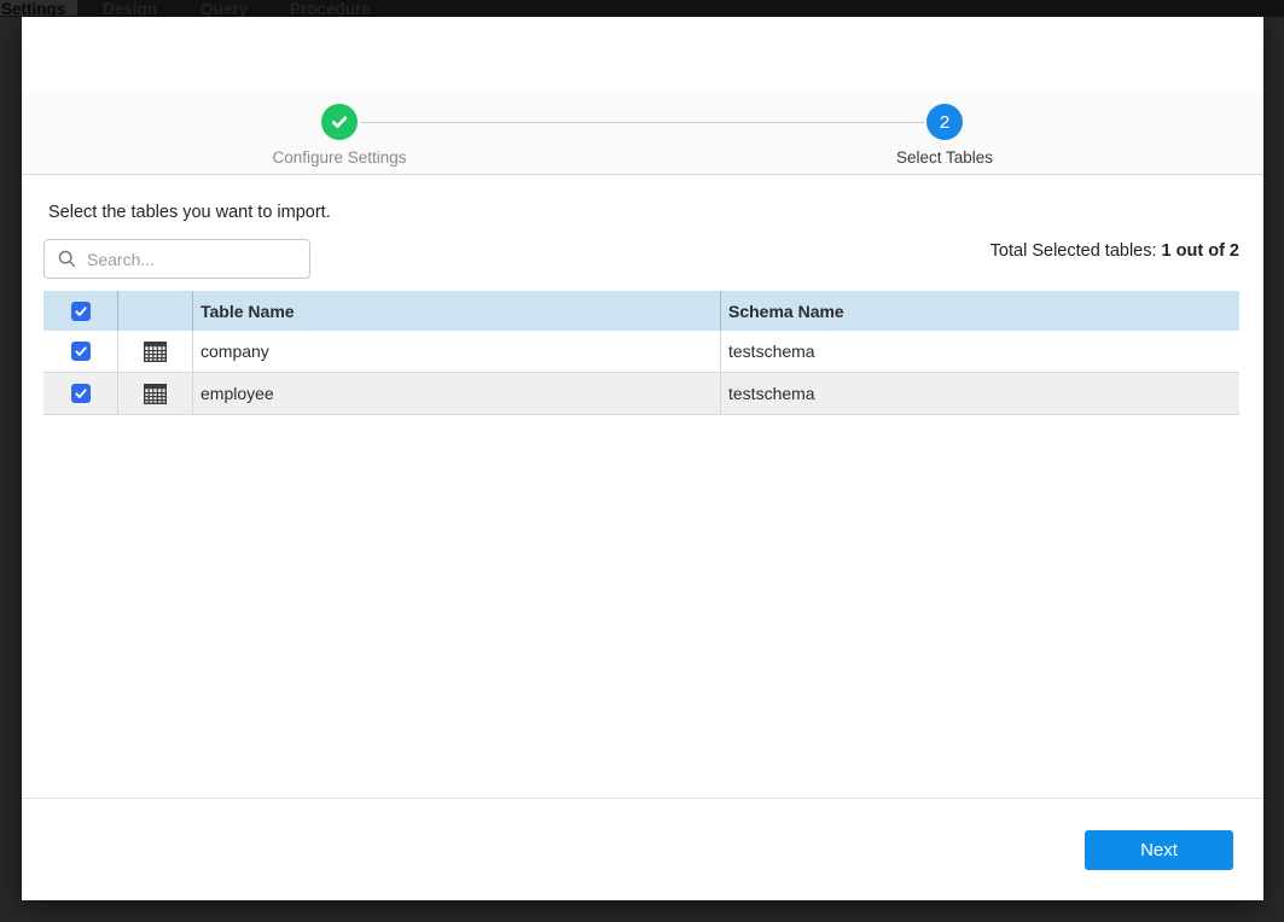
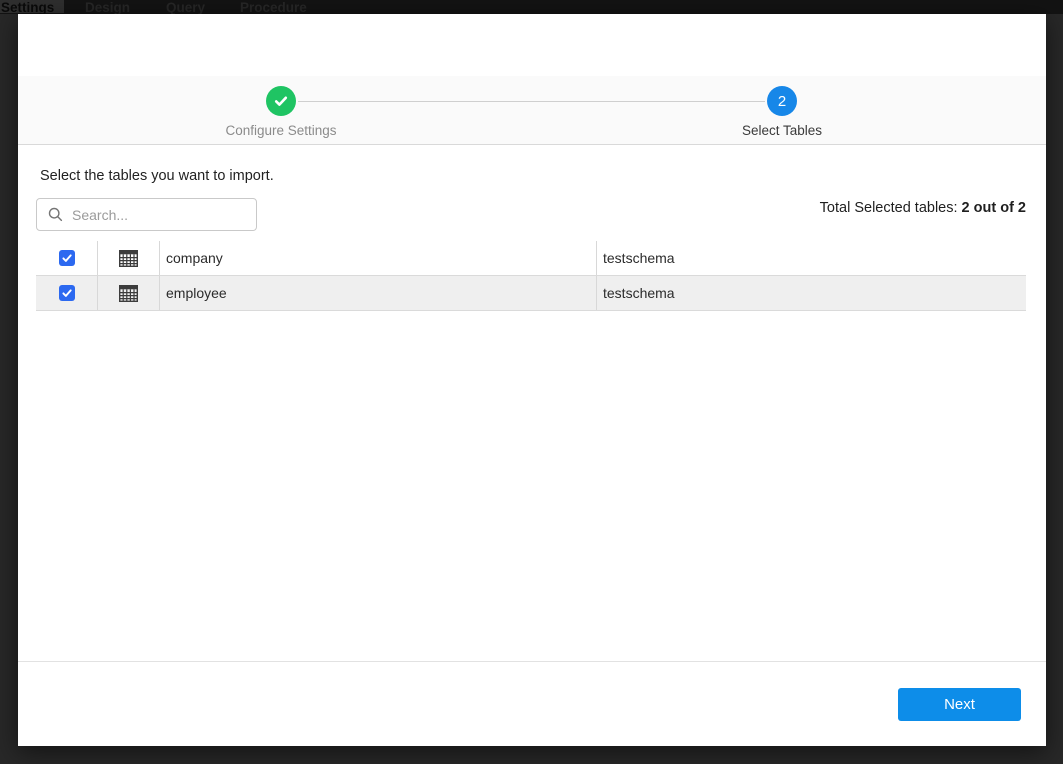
  Settings
  Design
  Query
  Procedure
  2
  Configure Settings
  Select Tables
  Select the tables you want to import.
  Search...
- Total Selected tables: 1 out of 2
+ Total Selected tables: 2 out of 2
- Table Name
- Schema Name
  company
  testschema
  employee
  testschema
  Next
